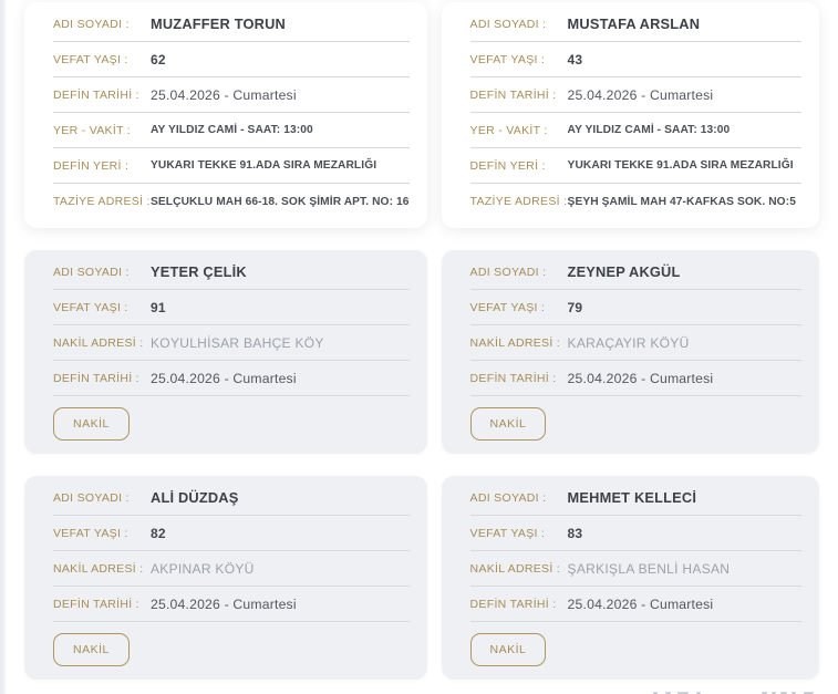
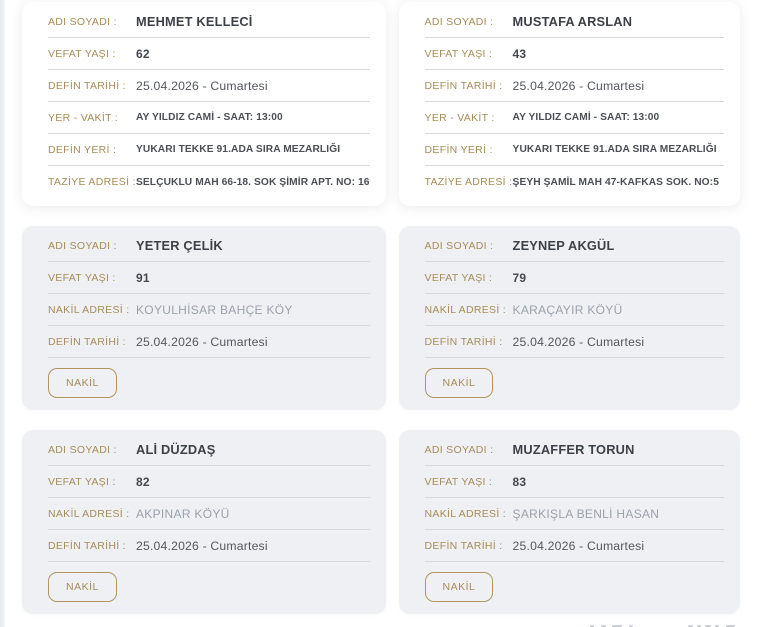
  ADI SOYADI :
- MUZAFFER TORUN
+ MEHMET KELLECİ
  VEFAT YAŞI :
  62
  DEFİN TARİHİ :
  25.04.2026 - Cumartesi
  YER - VAKİT :
  AY YILDIZ CAMİ - SAAT: 13:00
  DEFİN YERİ :
  YUKARI TEKKE 91.ADA SIRA MEZARLIĞI
  TAZİYE ADRESİ :
  SELÇUKLU MAH 66-18. SOK ŞİMİR APT. NO: 16
  ADI SOYADI :
  MUSTAFA ARSLAN
  VEFAT YAŞI :
  43
  DEFİN TARİHİ :
  25.04.2026 - Cumartesi
  YER - VAKİT :
  AY YILDIZ CAMİ - SAAT: 13:00
  DEFİN YERİ :
  YUKARI TEKKE 91.ADA SIRA MEZARLIĞI
  TAZİYE ADRESİ :
  ŞEYH ŞAMİL MAH 47-KAFKAS SOK. NO:5
  ADI SOYADI :
  YETER ÇELİK
  VEFAT YAŞI :
  91
  NAKİL ADRESİ :
  KOYULHİSAR BAHÇE KÖY
  DEFİN TARİHİ :
  25.04.2026 - Cumartesi
  NAKİL
  ADI SOYADI :
  ZEYNEP AKGÜL
  VEFAT YAŞI :
  79
  NAKİL ADRESİ :
  KARAÇAYIR KÖYÜ
  DEFİN TARİHİ :
  25.04.2026 - Cumartesi
  NAKİL
  ADI SOYADI :
  ALİ DÜZDAŞ
  VEFAT YAŞI :
  82
  NAKİL ADRESİ :
  AKPINAR KÖYÜ
  DEFİN TARİHİ :
  25.04.2026 - Cumartesi
  NAKİL
  ADI SOYADI :
- MEHMET KELLECİ
+ MUZAFFER TORUN
  VEFAT YAŞI :
  83
  NAKİL ADRESİ :
  ŞARKIŞLA BENLİ HASAN
  DEFİN TARİHİ :
  25.04.2026 - Cumartesi
  NAKİL
